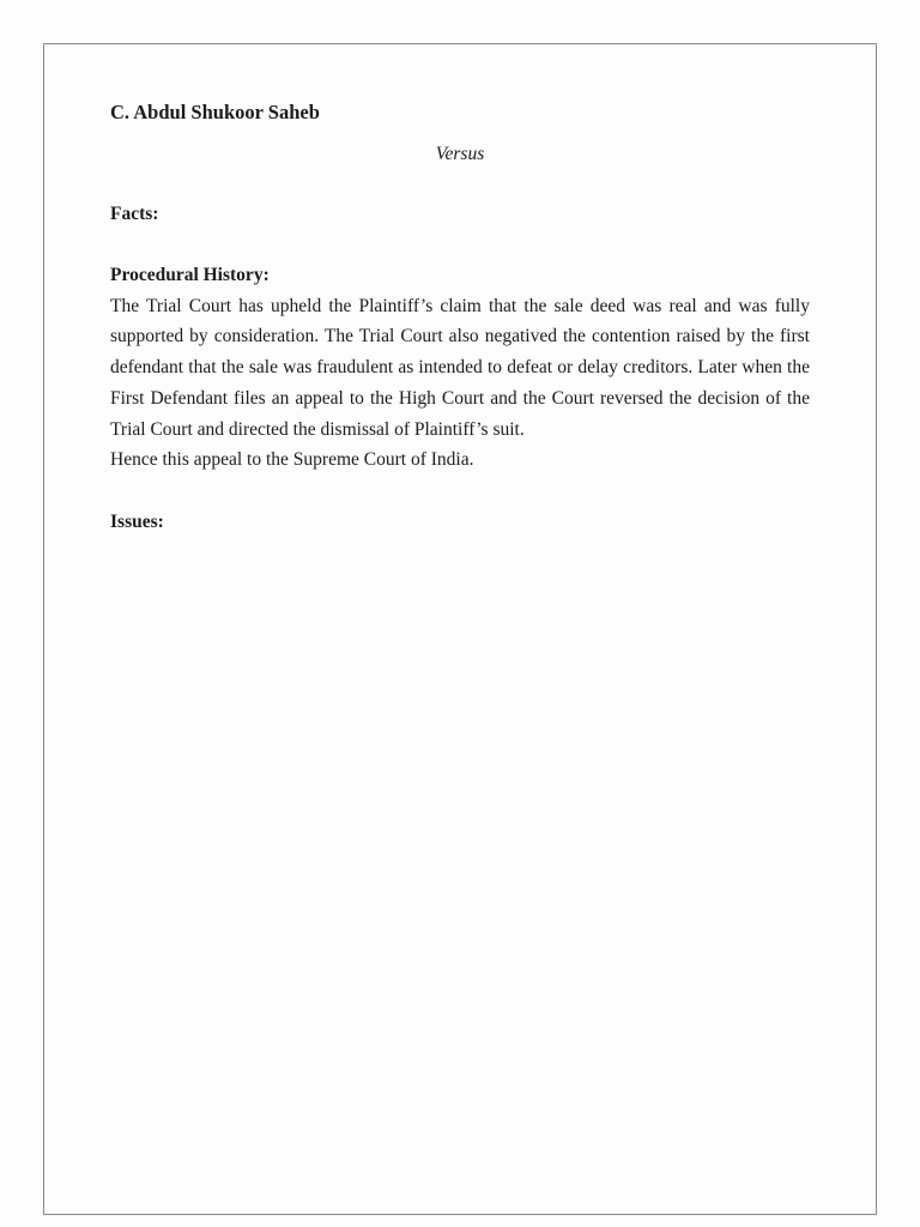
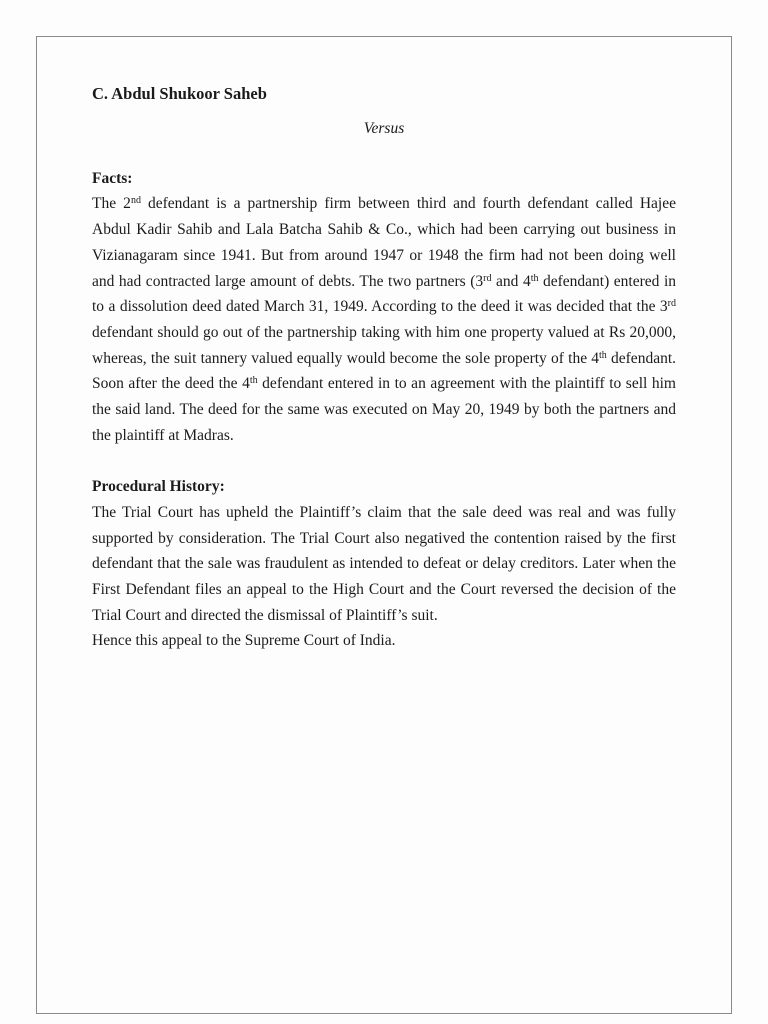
  C. Abdul Shukoor Saheb
  Versus
  Facts:
+ The 2nd defendant is a partnership firm between third and fourth defendant called Hajee Abdul Kadir Sahib and Lala Batcha Sahib & Co., which had been carrying out business in Vizianagaram since 1941. But from around 1947 or 1948 the firm had not been doing well and had contracted large amount of debts. The two partners (3rd and 4th defendant) entered in to a dissolution deed dated March 31, 1949. According to the deed it was decided that the 3rd defendant should go out of the partnership taking with him one property valued at Rs 20,000, whereas, the suit tannery valued equally would become the sole property of the 4th defendant. Soon after the deed the 4th defendant entered in to an agreement with the plaintiff to sell him the said land. The deed for the same was executed on May 20, 1949 by both the partners and the plaintiff at Madras.
  Procedural History:
  The Trial Court has upheld the Plaintiff’s claim that the sale deed was real and was fully supported by consideration. The Trial Court also negatived the contention raised by the first defendant that the sale was fraudulent as intended to defeat or delay creditors. Later when the First Defendant files an appeal to the High Court and the Court reversed the decision of the Trial Court and directed the dismissal of Plaintiff’s suit.
  Hence this appeal to the Supreme Court of India.
- Issues:
